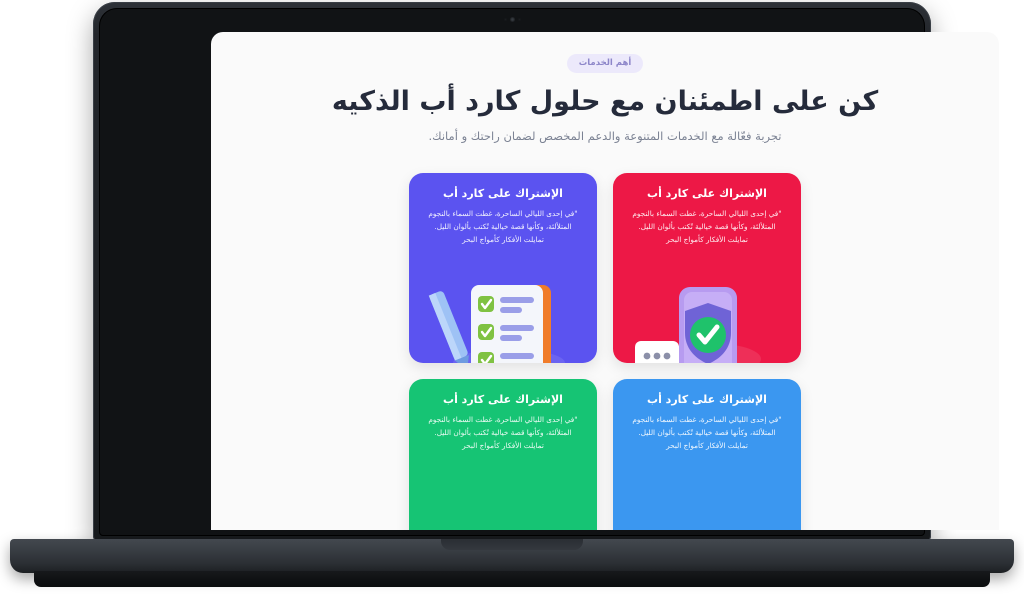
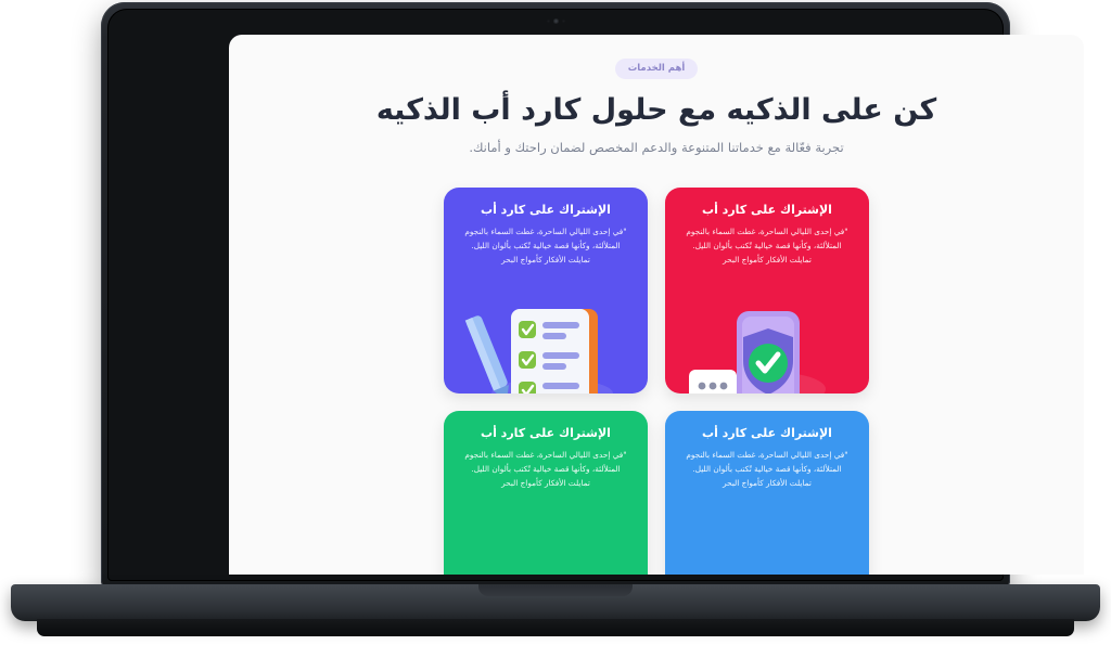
  أهم الخدمات
- كن على اطمئنان مع حلول كارد أب الذكيه
+ كن على الذكيه مع حلول كارد أب الذكيه
- تجربة فعّالة مع الخدمات المتنوعة والدعم المخصص لضمان راحتك و أمانك.
+ تجربة فعّالة مع خدماتنا المتنوعة والدعم المخصص لضمان راحتك و أمانك.
  الإشتراك على كارد أب
  "في إحدى الليالي الساحرة، غطت السماء بالنجوم المتلألئة، وكأنها قصة خيالية تُكتب بألوان الليل. تمايلت الأفكار كأمواج البحر
  الإشتراك على كارد أب
  "في إحدى الليالي الساحرة، غطت السماء بالنجوم المتلألئة، وكأنها قصة خيالية تُكتب بألوان الليل. تمايلت الأفكار كأمواج البحر
  الإشتراك على كارد أب
  "في إحدى الليالي الساحرة، غطت السماء بالنجوم المتلألئة، وكأنها قصة خيالية تُكتب بألوان الليل. تمايلت الأفكار كأمواج البحر
  الإشتراك على كارد أب
  "في إحدى الليالي الساحرة، غطت السماء بالنجوم المتلألئة، وكأنها قصة خيالية تُكتب بألوان الليل. تمايلت الأفكار كأمواج البحر
